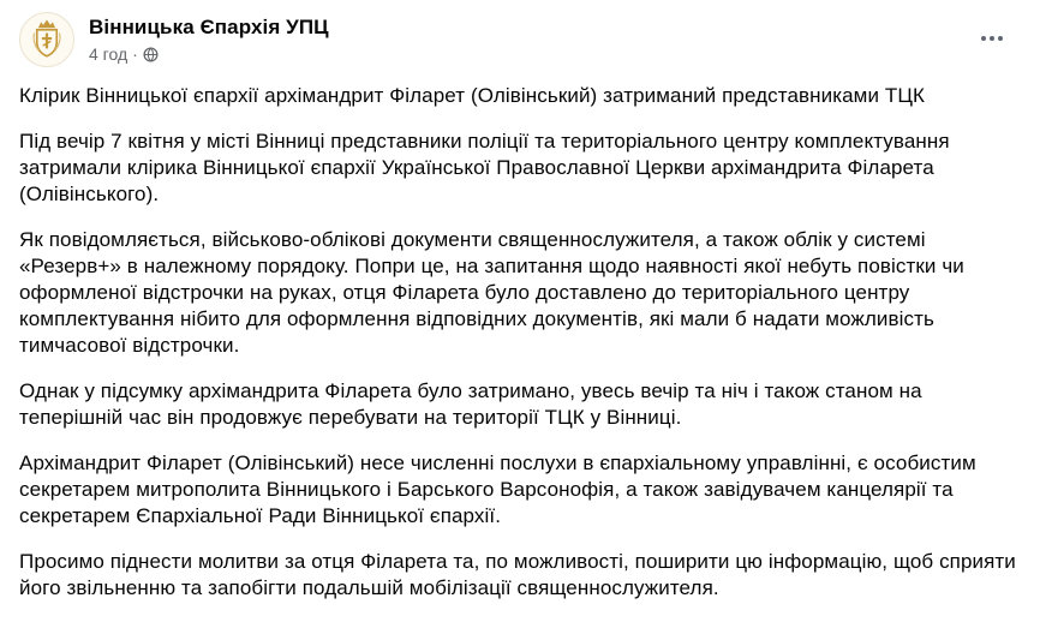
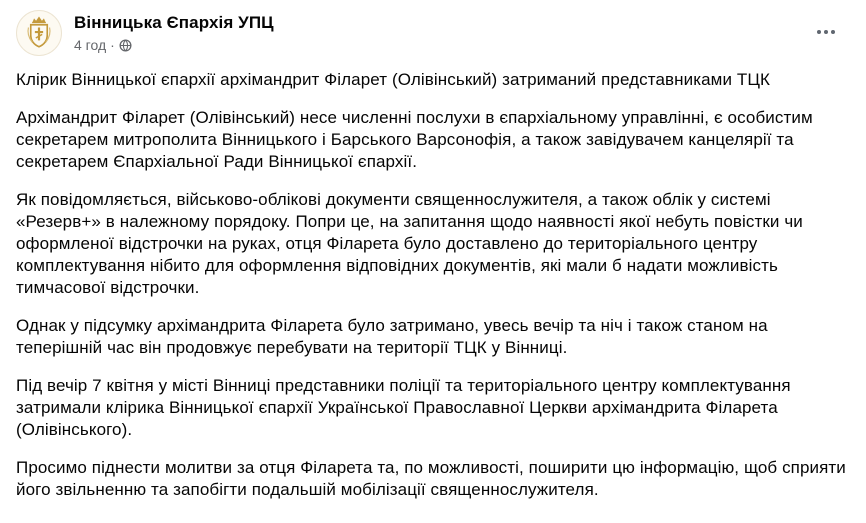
  Вінницька Єпархія УПЦ
  4 год
  ·
  Клірик Вінницької єпархії архімандрит Філарет (Олівінський) затриманий представниками ТЦК
- Під вечір 7 квітня у місті Вінниці представники поліції та територіального центру комплектування затримали клірика Вінницької єпархії Української Православної Церкви архімандрита Філарета (Олівінського).
+ Архімандрит Філарет (Олівінський) несе численні послухи в єпархіальному управлінні, є особистим секретарем митрополита Вінницького і Барського Варсонофія, а також завідувачем канцелярії та секретарем Єпархіальної Ради Вінницької єпархії.
  Як повідомляється, військово-облікові документи священнослужителя, а також облік у системі «Резерв+» в належному порядоку. Попри це, на запитання щодо наявності якої небуть повістки чи оформленої відстрочки на руках, отця Філарета було доставлено до територіального центру комплектування нібито для оформлення відповідних документів, які мали б надати можливість тимчасової відстрочки.
  Однак у підсумку архімандрита Філарета було затримано, увесь вечір та ніч і також станом на теперішній час він продовжує перебувати на території ТЦК у Вінниці.
- Архімандрит Філарет (Олівінський) несе численні послухи в єпархіальному управлінні, є особистим секретарем митрополита Вінницького і Барського Варсонофія, а також завідувачем канцелярії та секретарем Єпархіальної Ради Вінницької єпархії.
+ Під вечір 7 квітня у місті Вінниці представники поліції та територіального центру комплектування затримали клірика Вінницької єпархії Української Православної Церкви архімандрита Філарета (Олівінського).
  Просимо піднести молитви за отця Філарета та, по можливості, поширити цю інформацію, щоб сприяти його звільненню та запобігти подальшій мобілізації священнослужителя.
